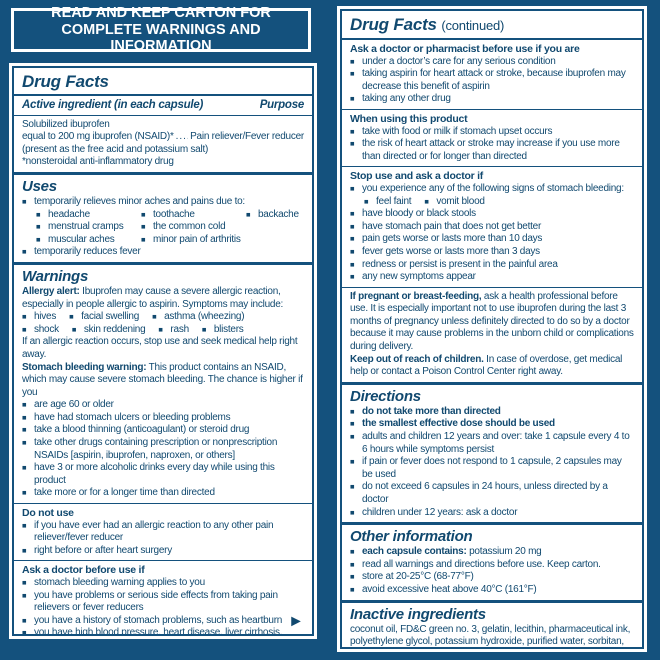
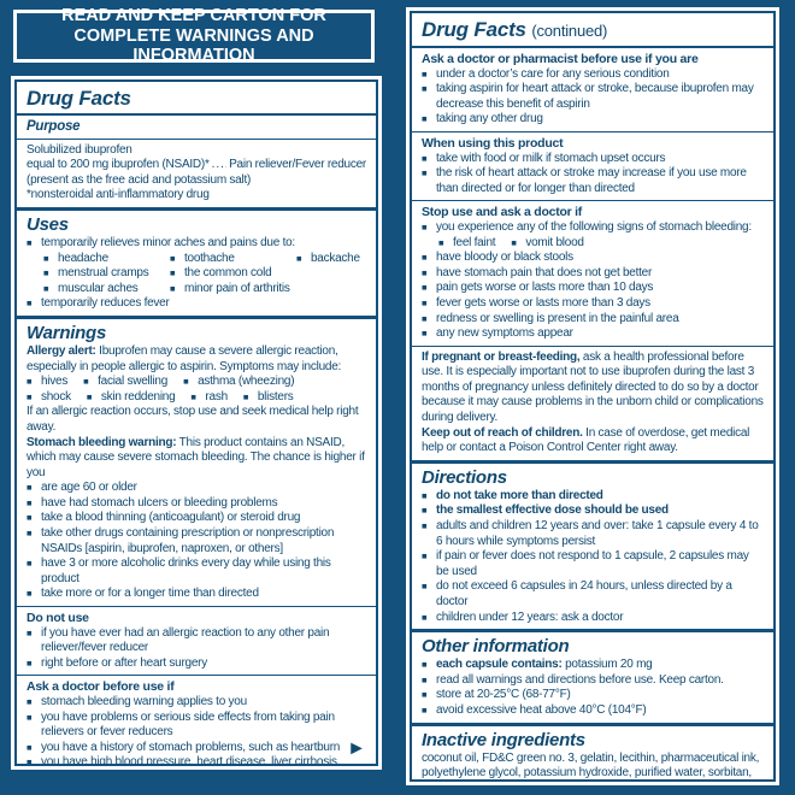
  READ AND KEEP CARTON FOR COMPLETE WARNINGS AND INFORMATION
  Drug Facts
- Active ingredient (in each capsule)
  Purpose
  Solubilized ibuprofen
  equal to 200 mg ibuprofen (NSAID)*
  Pain reliever/Fever reducer
  (present as the free acid and potassium salt)
  *nonsteroidal anti-inflammatory drug
  Uses
  ■
  temporarily relieves minor aches and pains due to:
  ■
  headache
  ■
  toothache
  ■
  backache
  ■
  menstrual cramps
  ■
  the common cold
  ■
  muscular aches
  ■
  minor pain of arthritis
  ■
  temporarily reduces fever
  Warnings
  Allergy alert: Ibuprofen may cause a severe allergic reaction, especially in people allergic to aspirin. Symptoms may include:
  ■
  hives
  ■
  facial swelling
  ■
  asthma (wheezing)
  ■
  shock
  ■
  skin reddening
  ■
  rash
  ■
  blisters
  If an allergic reaction occurs, stop use and seek medical help right away.
  Stomach bleeding warning: This product contains an NSAID, which may cause severe stomach bleeding. The chance is higher if you
  ■
  are age 60 or older
  ■
  have had stomach ulcers or bleeding problems
  ■
  take a blood thinning (anticoagulant) or steroid drug
  ■
  take other drugs containing prescription or nonprescription NSAIDs [aspirin, ibuprofen, naproxen, or others]
  ■
  have 3 or more alcoholic drinks every day while using this product
  ■
  take more or for a longer time than directed
  Do not use
  ■
  if you have ever had an allergic reaction to any other pain reliever/fever reducer
  ■
  right before or after heart surgery
  Ask a doctor before use if
  ■
  stomach bleeding warning applies to you
  ■
  you have problems or serious side effects from taking pain relievers or fever reducers
  ■
  you have a history of stomach problems, such as heartburn
  ■
  you have high blood pressure, heart disease, liver cirrhosis,
  ►
  Drug Facts (continued)
  Ask a doctor or pharmacist before use if you are
  ■
  under a doctor’s care for any serious condition
  ■
  taking aspirin for heart attack or stroke, because ibuprofen may decrease this benefit of aspirin
  ■
  taking any other drug
  When using this product
  ■
  take with food or milk if stomach upset occurs
  ■
  the risk of heart attack or stroke may increase if you use more than directed or for longer than directed
  Stop use and ask a doctor if
  ■
  you experience any of the following signs of stomach bleeding:
  ■
  feel faint
  ■
  vomit blood
  ■
  have bloody or black stools
  ■
  have stomach pain that does not get better
  ■
  pain gets worse or lasts more than 10 days
  ■
  fever gets worse or lasts more than 3 days
  ■
- redness or persist is present in the painful area
+ redness or swelling is present in the painful area
  ■
  any new symptoms appear
  If pregnant or breast-feeding, ask a health professional before use. It is especially important not to use ibuprofen during the last 3 months of pregnancy unless definitely directed to do so by a doctor because it may cause problems in the unborn child or complications during delivery.
  Keep out of reach of children. In case of overdose, get medical help or contact a Poison Control Center right away.
  Directions
  ■
  do not take more than directed
  ■
  the smallest effective dose should be used
  ■
  adults and children 12 years and over: take 1 capsule every 4 to 6 hours while symptoms persist
  ■
  if pain or fever does not respond to 1 capsule, 2 capsules may be used
  ■
  do not exceed 6 capsules in 24 hours, unless directed by a doctor
  ■
  children under 12 years: ask a doctor
  Other information
  ■
  each capsule contains: potassium 20 mg
  ■
  read all warnings and directions before use. Keep carton.
  ■
  store at 20-25°C (68-77°F)
  ■
- avoid excessive heat above 40°C (161°F)
+ avoid excessive heat above 40°C (104°F)
  Inactive ingredients
  coconut oil, FD&C green no. 3, gelatin, lecithin, pharmaceutical ink, polyethylene glycol, potassium hydroxide, purified water, sorbitan,
